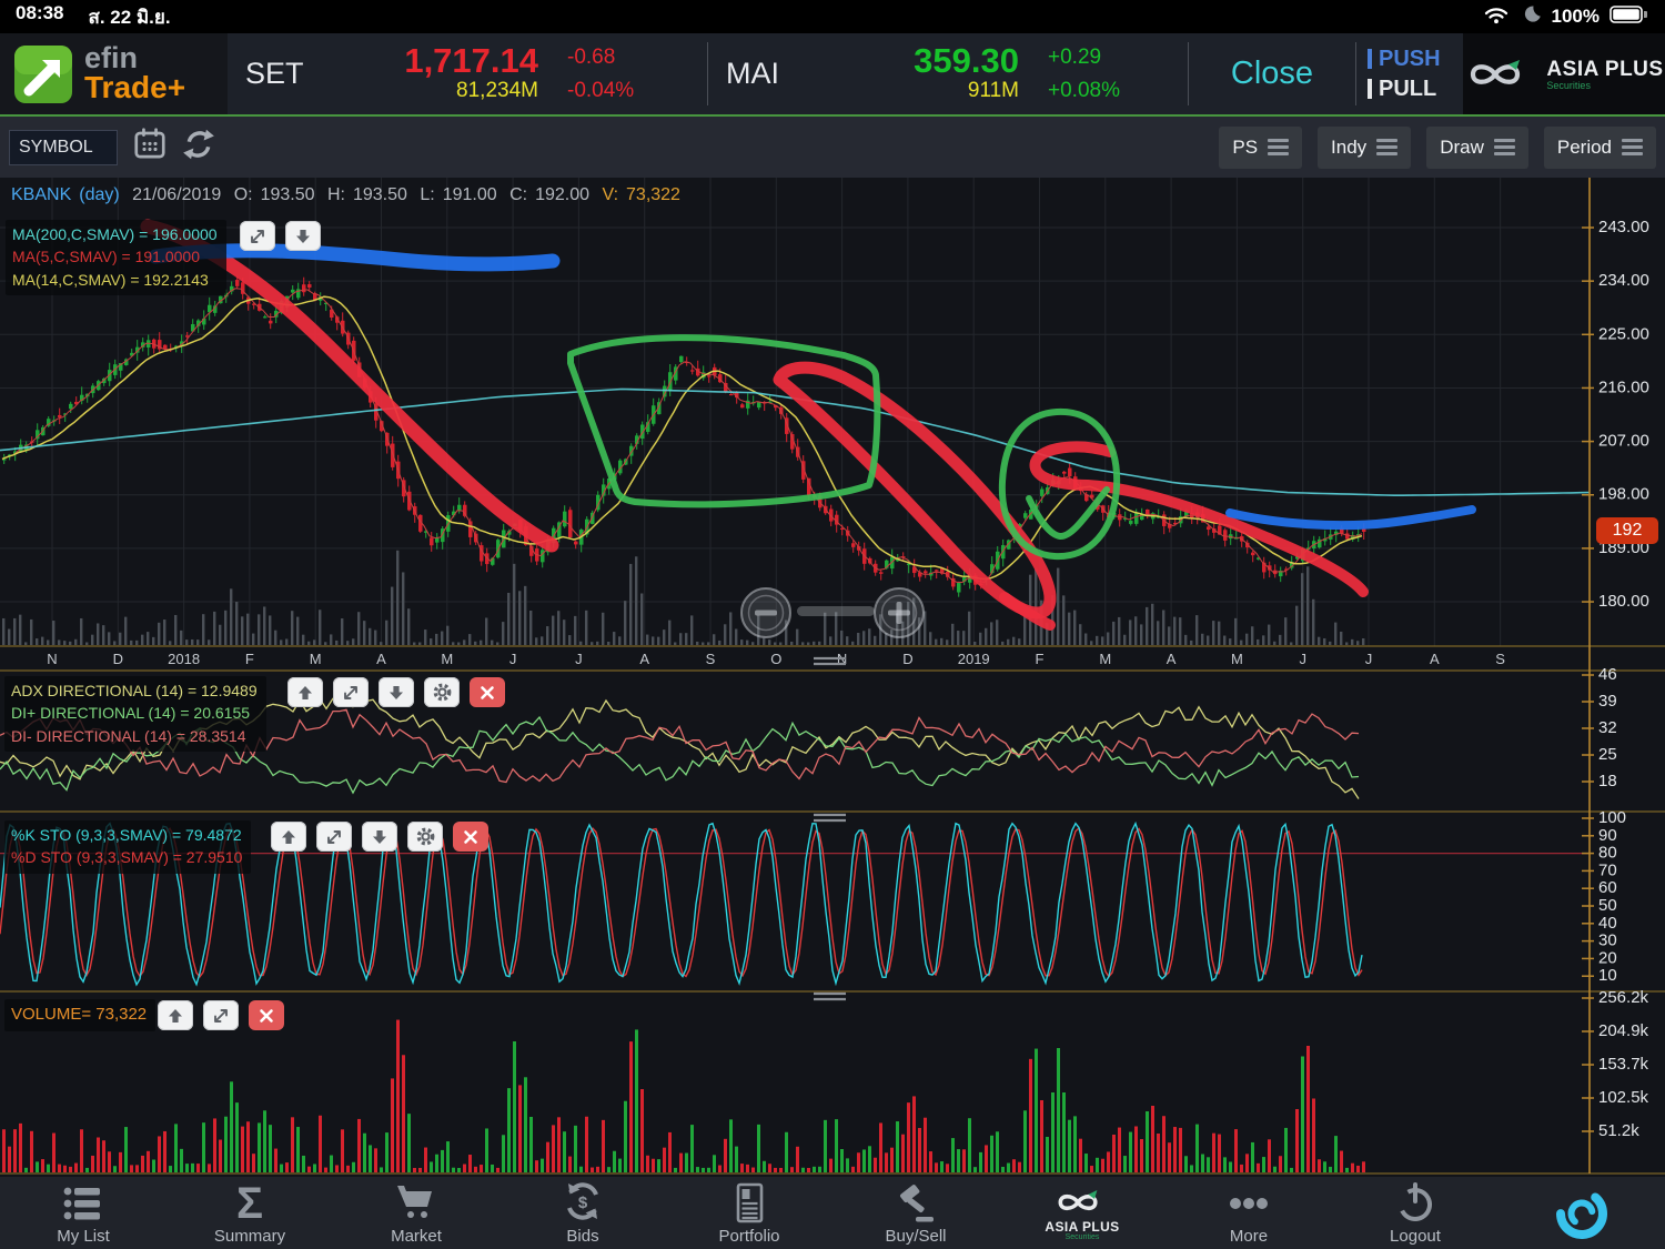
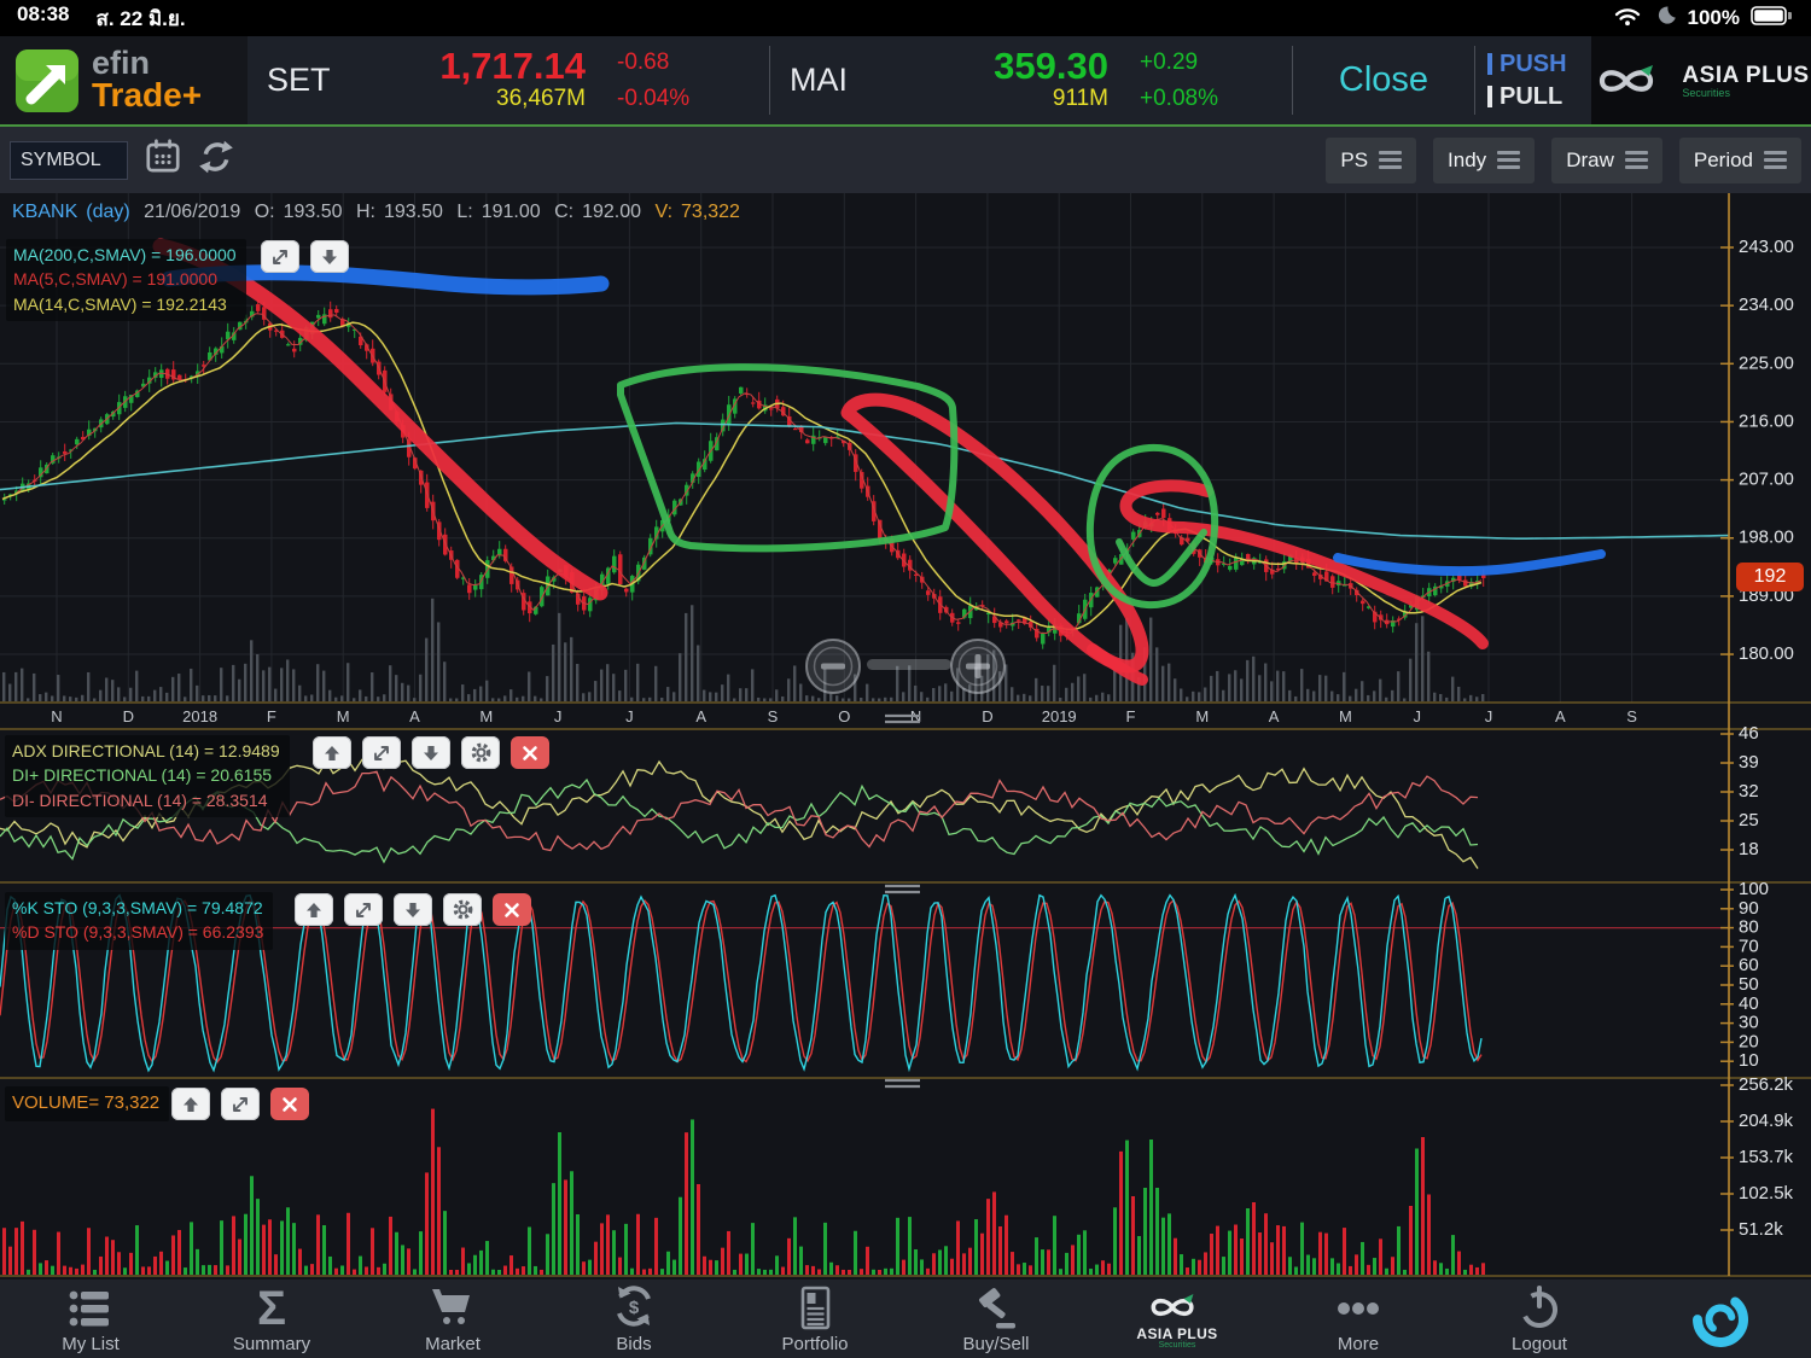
  08:38
  ส. 22 มิ.ย.
  100%
  efin
  Trade+
  SET
  1,717.14
- 81,234M
+ 36,467M
  -0.68
  -0.04%
  MAI
  359.30
  911M
  +0.29
  +0.08%
  Close
  PUSH
  PULL
  ASIA PLUS
  Securities
  SYMBOL
  PS
  Indy
  Draw
  Period
  243.00
  234.00
  225.00
  216.00
  207.00
  198.00
  189.00
  180.00
  46
  39
  32
  25
  18
  100
  90
  80
  70
  60
  50
  40
  30
  20
  10
  256.2k
  204.9k
  153.7k
  102.5k
  51.2k
  N
  D
  2018
  F
  M
  A
  M
  J
  J
  A
  S
  O
  D
  2019
  F
  M
  A
  M
  J
  J
  A
  S
  KBANK (day) 21/06/2019 O: 193.50 H: 193.50 L: 191.00 C: 192.00 V: 73,322
  MA(200,C,SMAV) = 196.0000
  MA(5,C,SMAV) = 191.0000
  MA(14,C,SMAV) = 192.2143
  192
  ADX DIRECTIONAL (14) = 12.9489
  DI+ DIRECTIONAL (14) = 20.6155
  DI- DIRECTIONAL (14) = 28.3514
  %K STO (9,3,3,SMAV) = 79.4872
- %D STO (9,3,3,SMAV) = 27.9510
+ %D STO (9,3,3,SMAV) = 66.2393
  VOLUME= 73,322
  My List
  Σ
  Summary
  Market
  $
  Bids
  Portfolio
  Buy/Sell
  ASIA PLUS
  More
  Logout
